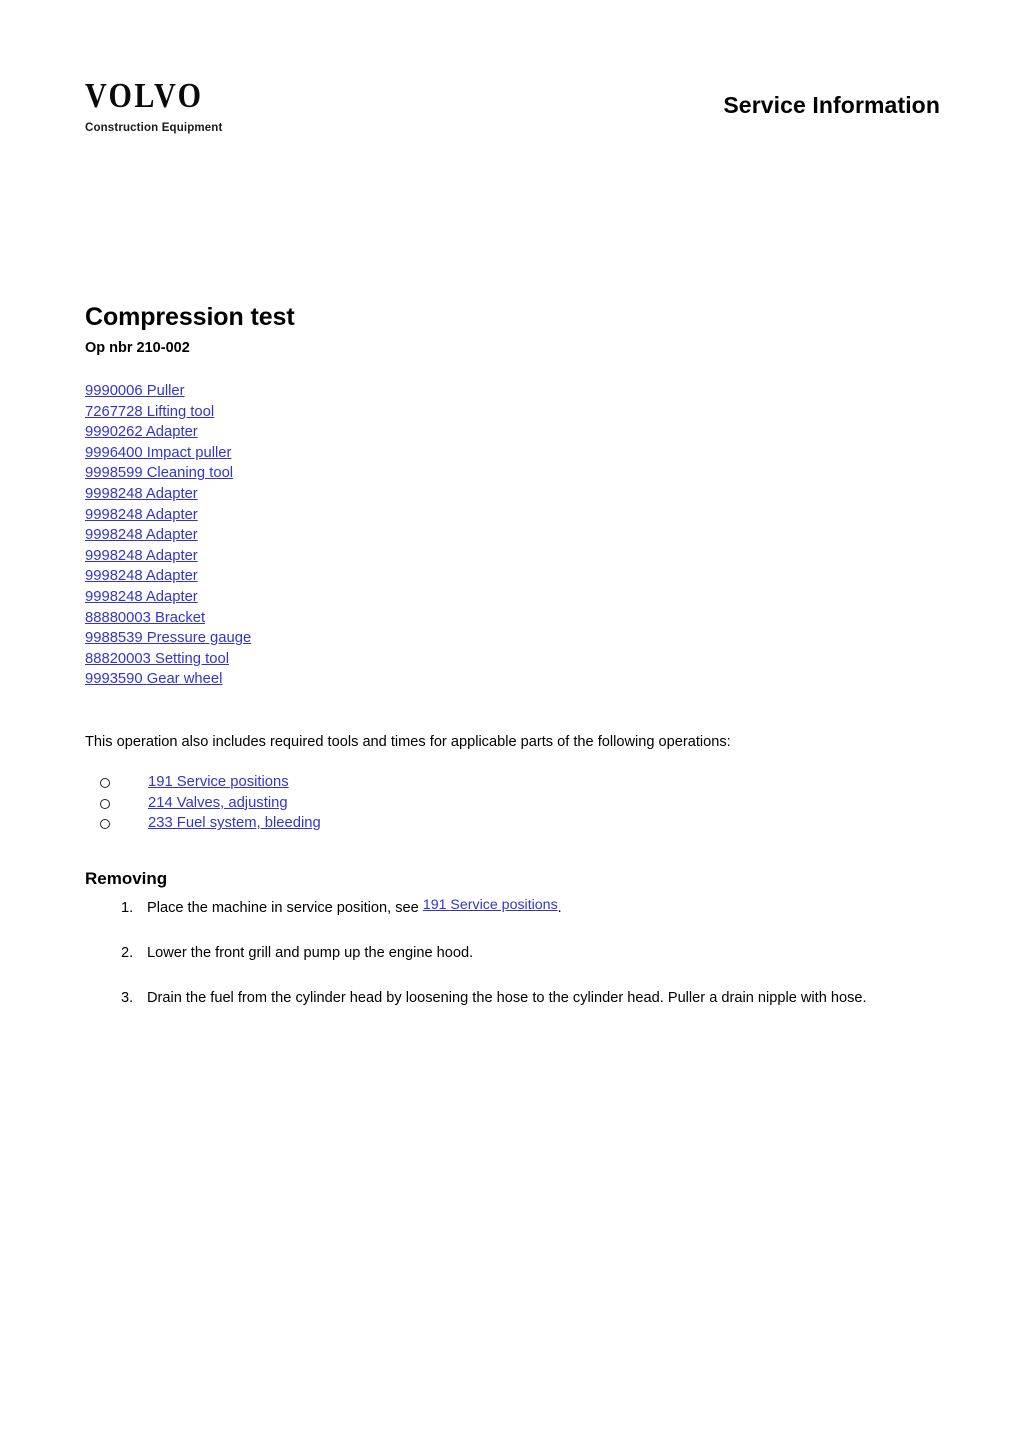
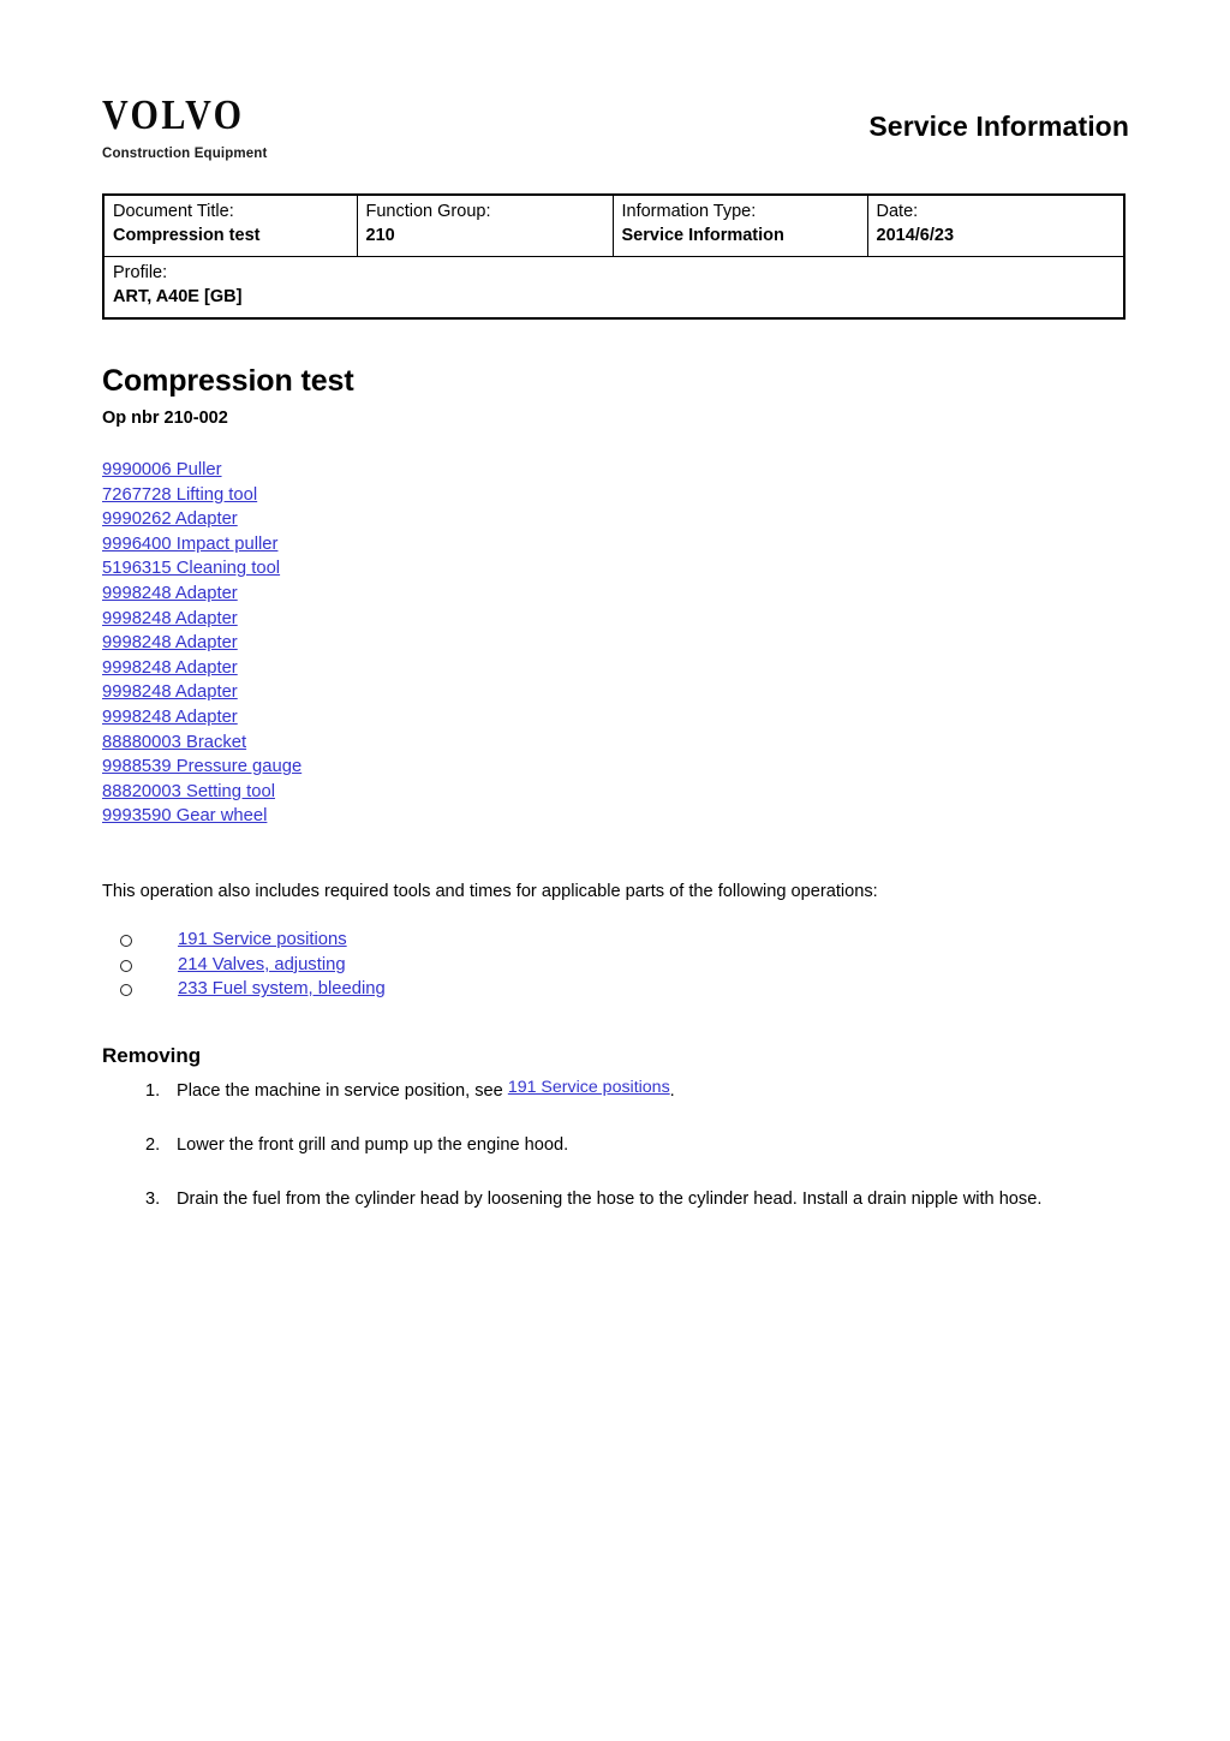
  VOLVO
  Construction Equipment
  Service Information
+ Document Title: Compression test	Function Group: 210	Information Type: Service Information	Date: 2014/6/23
+ Profile: ART, A40E [GB]
  Compression test
  Op nbr 210-002
  9990006 Puller
  7267728 Lifting tool
  9990262 Adapter
  9996400 Impact puller
- 9998599 Cleaning tool
+ 5196315 Cleaning tool
  9998248 Adapter
  9998248 Adapter
  9998248 Adapter
  9998248 Adapter
  9998248 Adapter
  9998248 Adapter
  88880003 Bracket
  9988539 Pressure gauge
  88820003 Setting tool
  9993590 Gear wheel
  This operation also includes required tools and times for applicable parts of the following operations:
  191 Service positions
  214 Valves, adjusting
  233 Fuel system, bleeding
  Removing
  1.
  Place the machine in service position, see 191 Service positions.
  2.
  Lower the front grill and pump up the engine hood.
  3.
- Drain the fuel from the cylinder head by loosening the hose to the cylinder head. Puller a drain nipple with hose.
+ Drain the fuel from the cylinder head by loosening the hose to the cylinder head. Install a drain nipple with hose.
